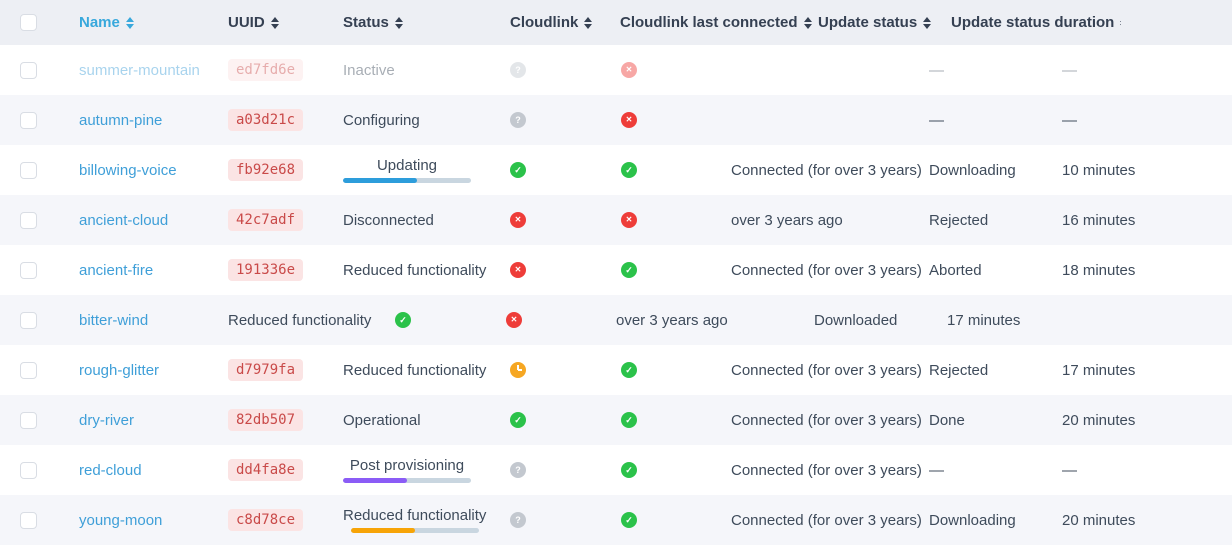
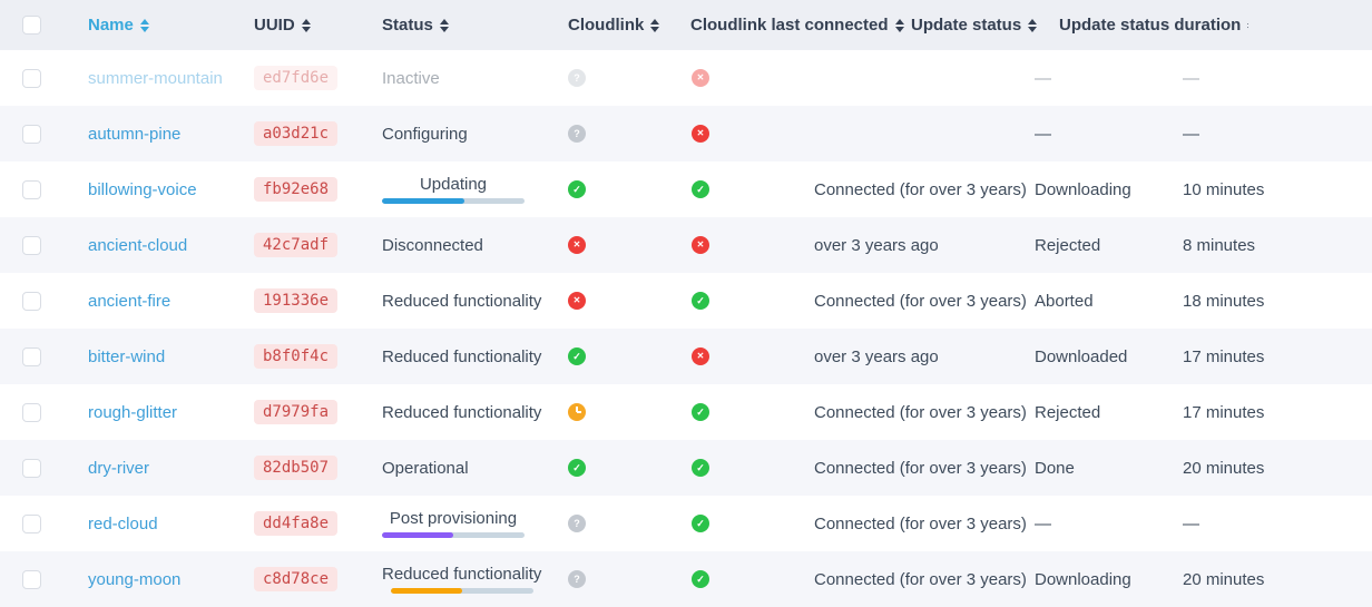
  Name
  UUID
  Status
  Cloudlink
  Cloudlink last connected
  Update status
  Update status duration
  summer-mountain
  ed7fd6e
  Inactive
  ?
  ✕
  —
  —
  autumn-pine
  a03d21c
  Configuring
  ?
  ✕
  —
  —
  billowing-voice
  fb92e68
  Updating
  ✓
  ✓
  Connected (for over 3 years)
  Downloading
  10 minutes
  ancient-cloud
  42c7adf
  Disconnected
  ✕
  ✕
  over 3 years ago
  Rejected
- 16 minutes
+ 8 minutes
  ancient-fire
  191336e
  Reduced functionality
  ✕
  ✓
  Connected (for over 3 years)
  Aborted
  18 minutes
  bitter-wind
+ b8f0f4c
  Reduced functionality
  ✓
  ✕
  over 3 years ago
  Downloaded
  17 minutes
  rough-glitter
  d7979fa
  Reduced functionality
  ✓
  Connected (for over 3 years)
  Rejected
  17 minutes
  dry-river
  82db507
  Operational
  ✓
  ✓
  Connected (for over 3 years)
  Done
  20 minutes
  red-cloud
  dd4fa8e
  Post provisioning
  ?
  ✓
  Connected (for over 3 years)
  —
  —
  young-moon
  c8d78ce
  Reduced functionality
  ?
  ✓
  Connected (for over 3 years)
  Downloading
  20 minutes
